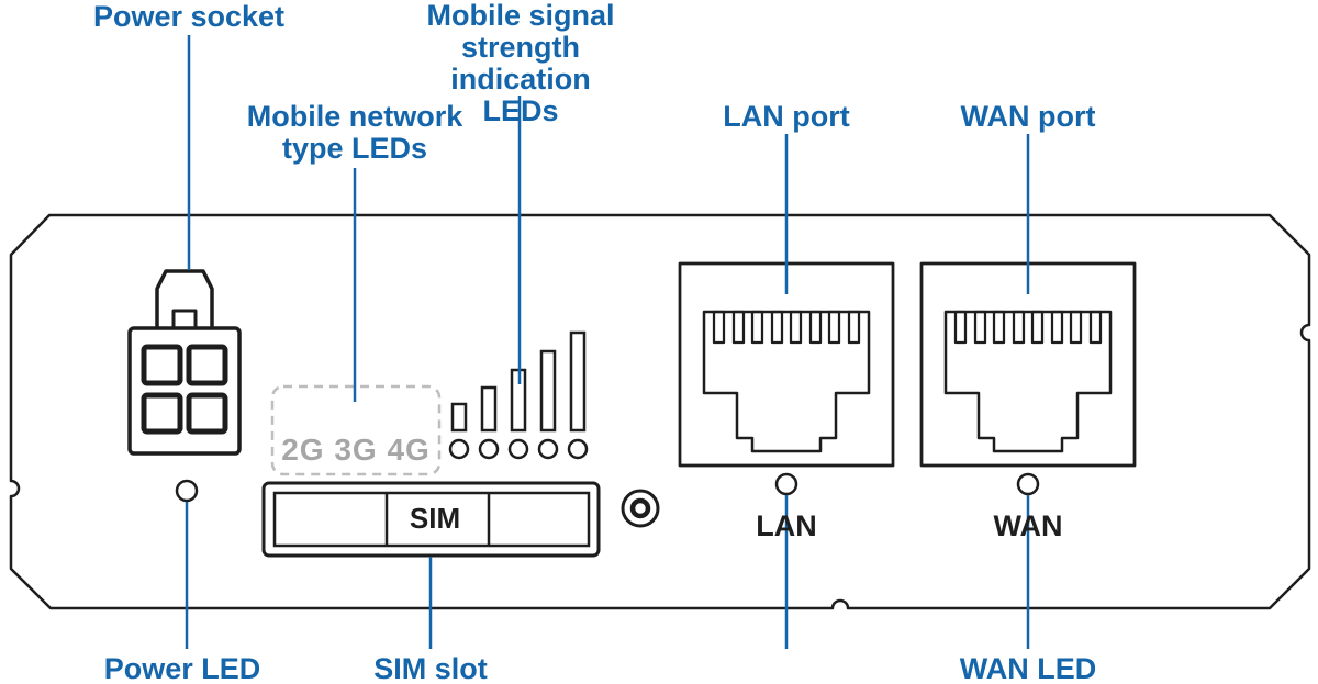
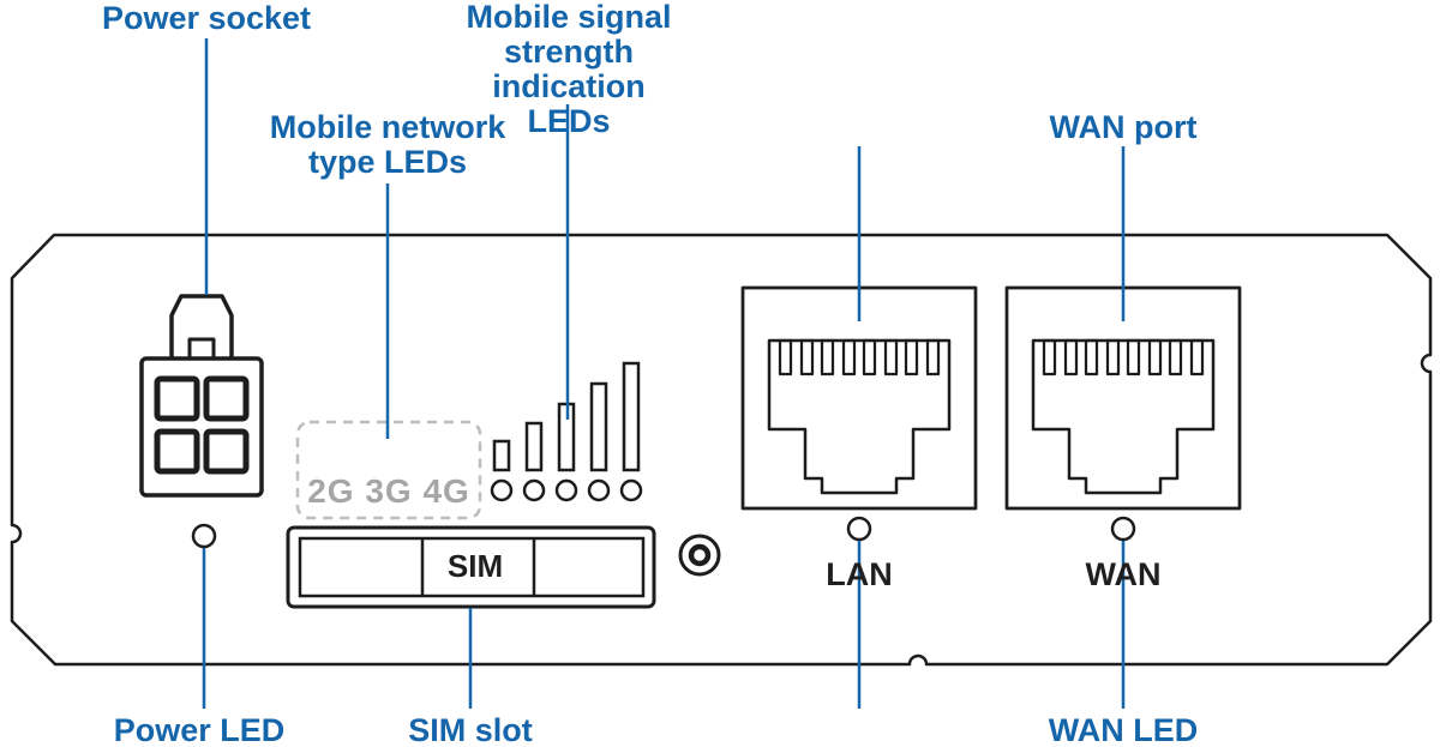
  Power socket
  Mobile signal
  strength indication
  LEDs
  Mobile network
  type LEDs
- LAN port
  WAN port
  Power LED
  SIM slot
  WAN LED
  SIM
  LAN
  WAN
  2G 3G 4G
